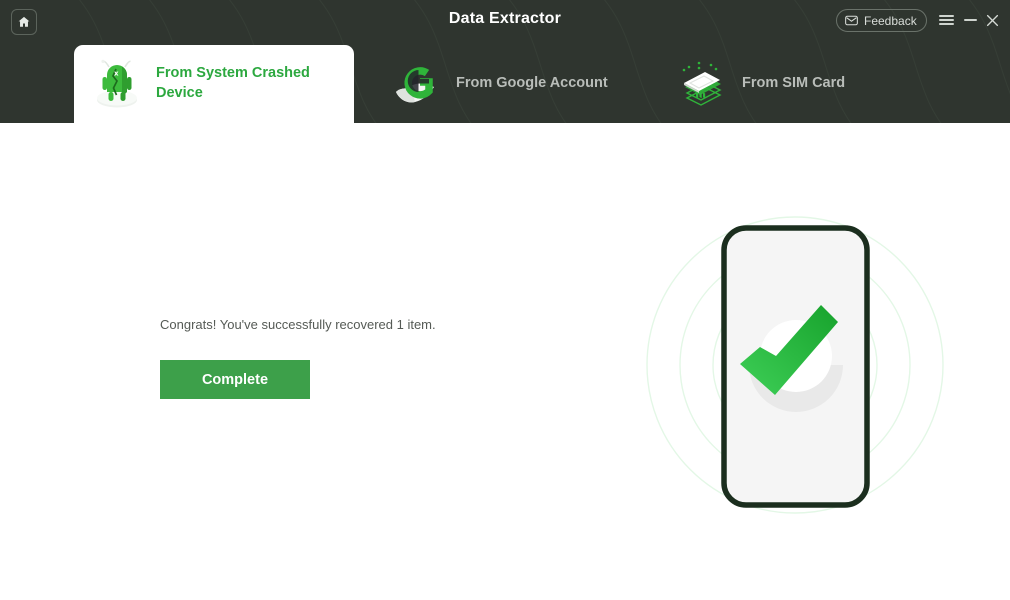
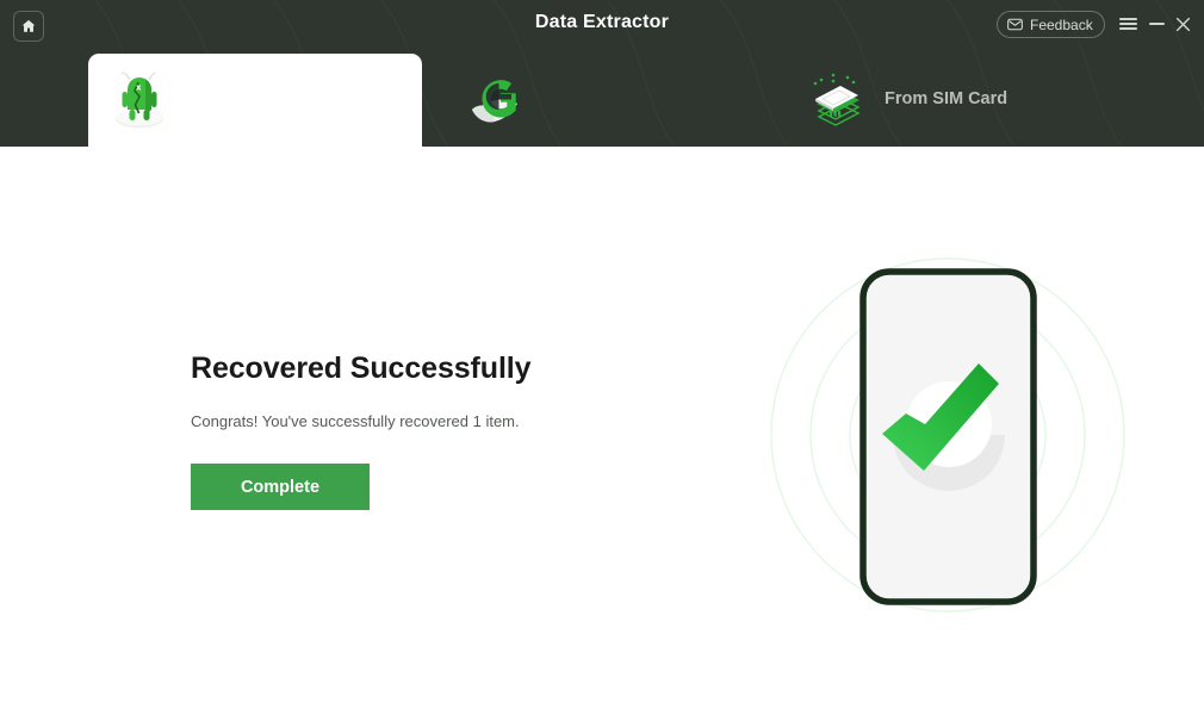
  Data Extractor
  Feedback
  x
- From System Crashed Device
- From Google Account
  From SIM Card
+ Recovered Successfully
  Congrats! You've successfully recovered 1 item.
  Complete
